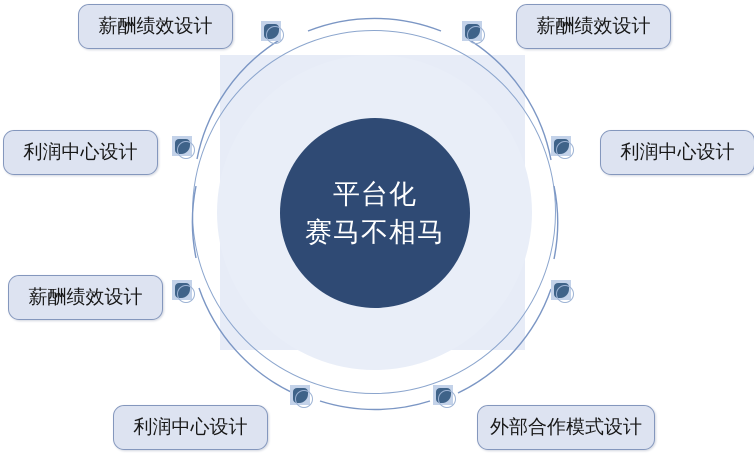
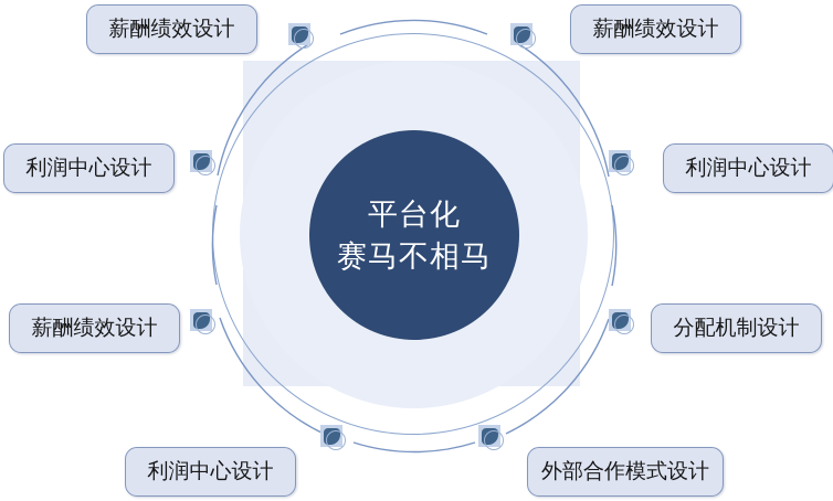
  平台化
  赛马不相马
  薪酬绩效设计
  薪酬绩效设计
  利润中心设计
  利润中心设计
  薪酬绩效设计
+ 分配机制设计
  利润中心设计
  外部合作模式设计
